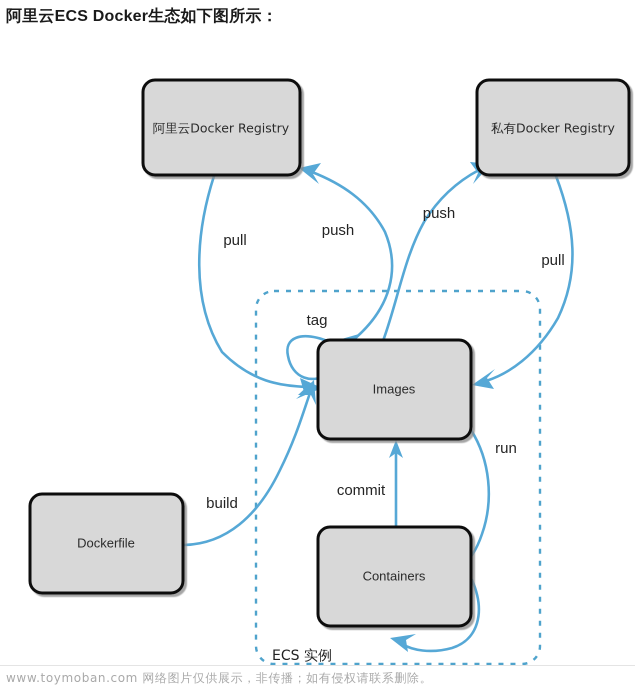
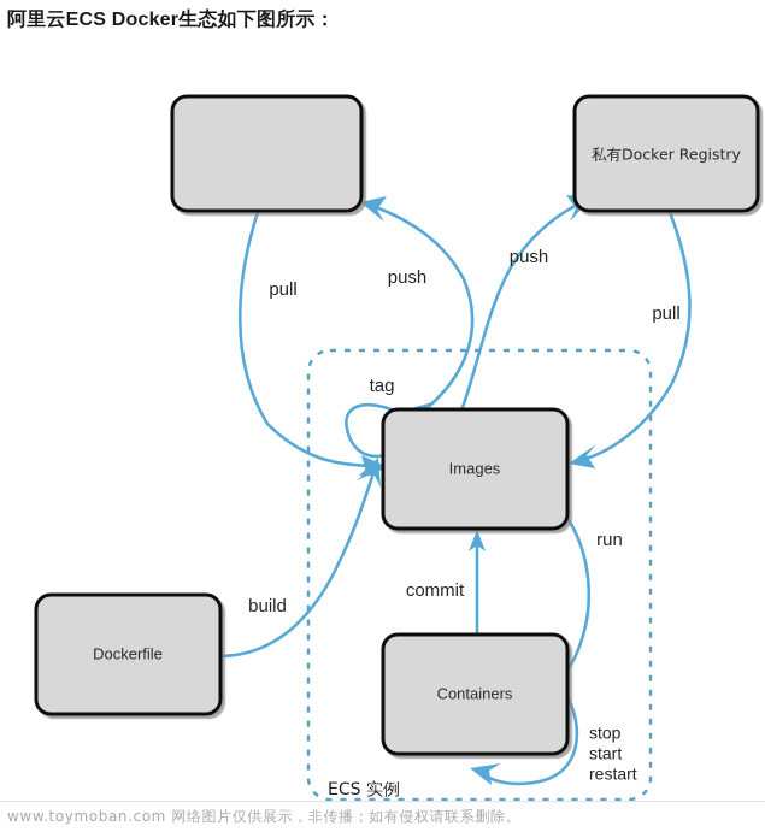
  阿里云ECS Docker生态如下图所示：
- 阿里云Docker Registry
  私有Docker Registry
  Images
  Containers
  Dockerfile
  pull
  push
  push
  pull
  tag
  build
  commit
  run
+ stop
+ start
+ restart
  ECS 实例
  www.toymoban.com 网络图片仅供展示，非传播；如有侵权请联系删除。
